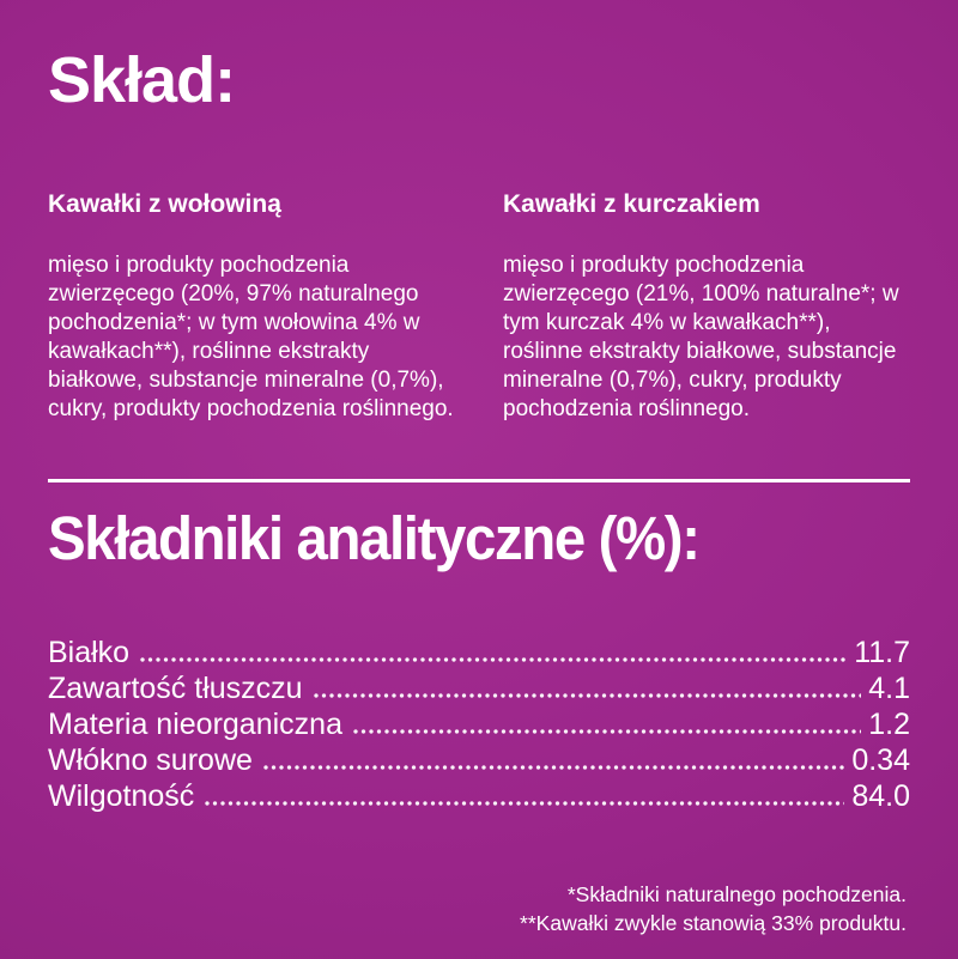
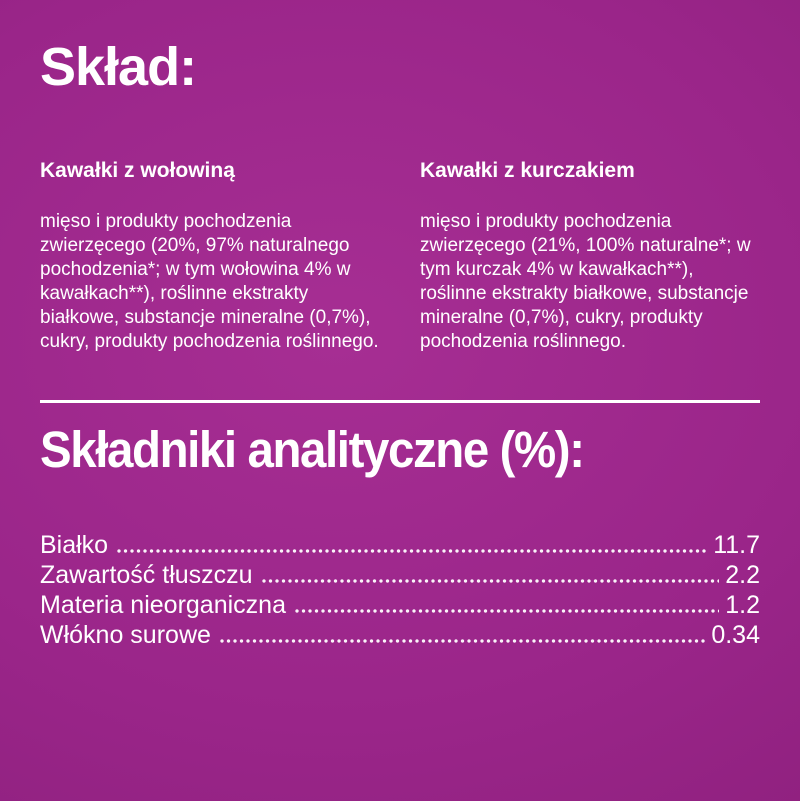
  Skład:
  Kawałki z wołowiną
  mięso i produkty pochodzenia zwierzęcego (20%, 97% naturalnego pochodzenia*; w tym wołowina 4% w kawałkach**), roślinne ekstrakty białkowe, substancje mineralne (0,7%), cukry, produkty pochodzenia roślinnego.
  Kawałki z kurczakiem
  mięso i produkty pochodzenia zwierzęcego (21%, 100% naturalne*; w tym kurczak 4% w kawałkach**), roślinne ekstrakty białkowe, substancje mineralne (0,7%), cukry, produkty pochodzenia roślinnego.
  Składniki analityczne (%):
  Białko
  11.7
  Zawartość tłuszczu
- 4.1
+ 2.2
  Materia nieorganiczna
  1.2
  Włókno surowe
  0.34
- Wilgotność
- 84.0
- *Składniki naturalnego pochodzenia.
- **Kawałki zwykle stanowią 33% produktu.
